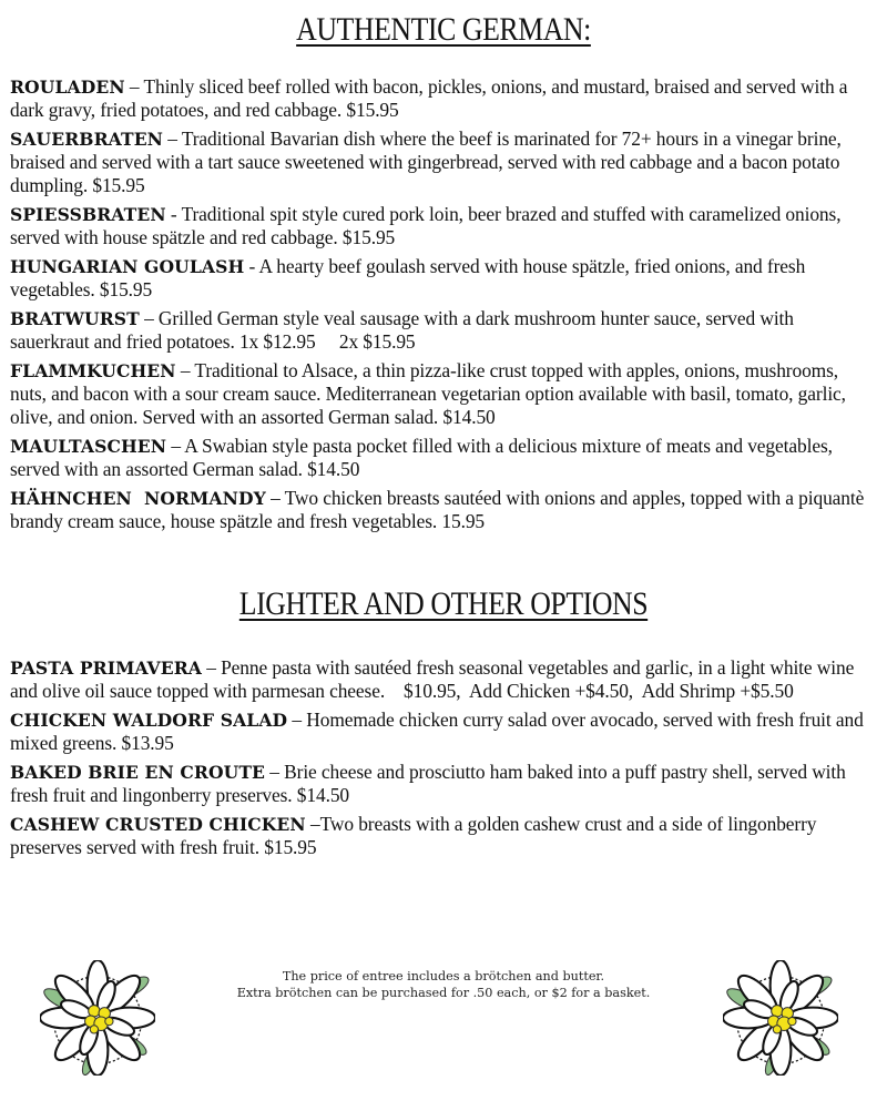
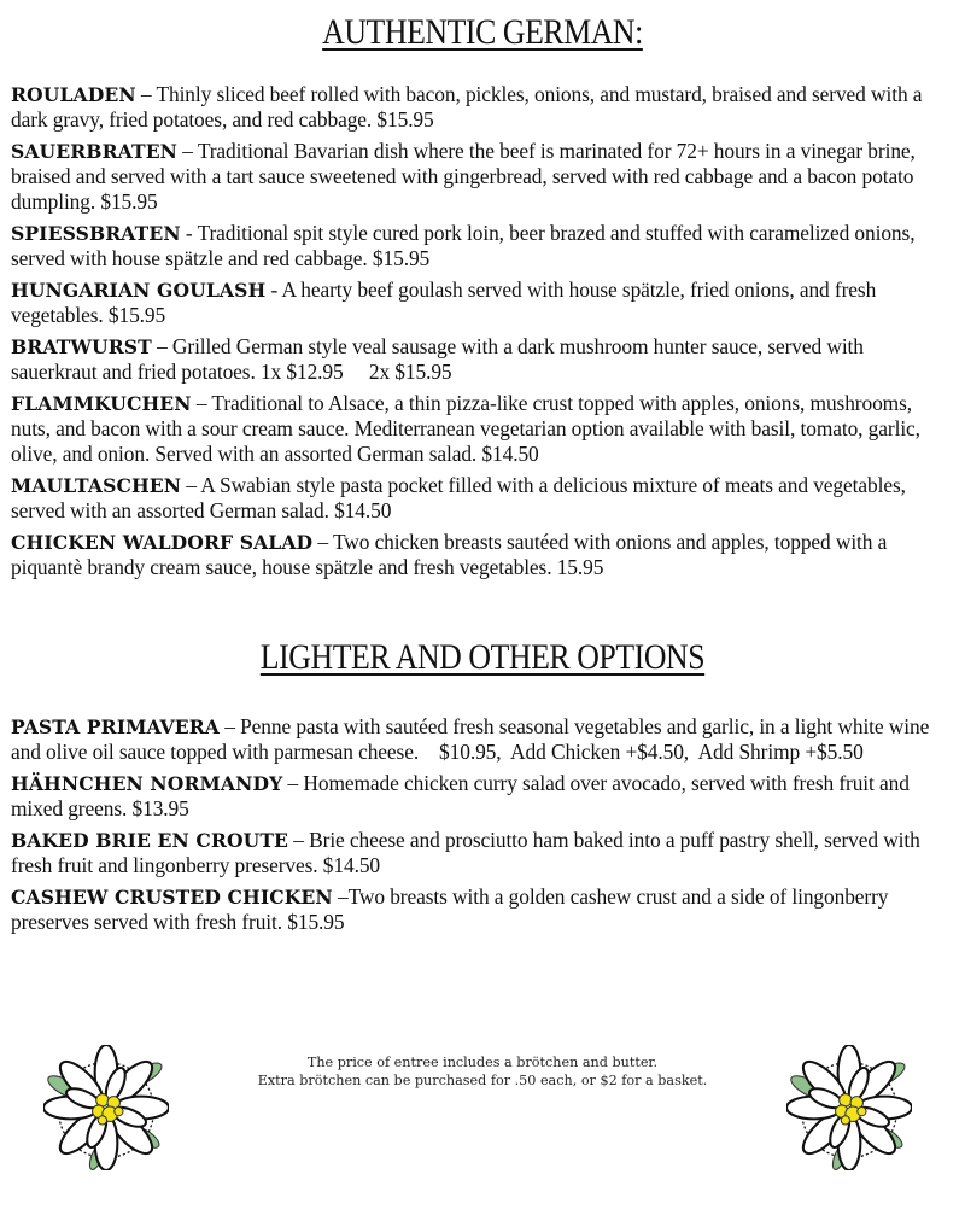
  AUTHENTIC GERMAN:
  ROULADEN – Thinly sliced beef rolled with bacon, pickles, onions, and mustard, braised and served with a dark gravy, fried potatoes, and red cabbage. $15.95
  SAUERBRATEN – Traditional Bavarian dish where the beef is marinated for 72+ hours in a vinegar brine, braised and served with a tart sauce sweetened with gingerbread, served with red cabbage and a bacon potato dumpling. $15.95
  SPIESSBRATEN - Traditional spit style cured pork loin, beer brazed and stuffed with caramelized onions, served with house spätzle and red cabbage. $15.95
  HUNGARIAN GOULASH - A hearty beef goulash served with house spätzle, fried onions, and fresh vegetables. $15.95
  BRATWURST – Grilled German style veal sausage with a dark mushroom hunter sauce, served with sauerkraut and fried potatoes. 1x $12.95 2x $15.95
  FLAMMKUCHEN – Traditional to Alsace, a thin pizza-like crust topped with apples, onions, mushrooms, nuts, and bacon with a sour cream sauce. Mediterranean vegetarian option available with basil, tomato, garlic, olive, and onion. Served with an assorted German salad. $14.50
  MAULTASCHEN – A Swabian style pasta pocket filled with a delicious mixture of meats and vegetables, served with an assorted German salad. $14.50
- HÄHNCHEN NORMANDY – Two chicken breasts sautéed with onions and apples, topped with a piquantè brandy cream sauce, house spätzle and fresh vegetables. 15.95
+ CHICKEN WALDORF SALAD – Two chicken breasts sautéed with onions and apples, topped with a piquantè brandy cream sauce, house spätzle and fresh vegetables. 15.95
  LIGHTER AND OTHER OPTIONS
  PASTA PRIMAVERA – Penne pasta with sautéed fresh seasonal vegetables and garlic, in a light white wine and olive oil sauce topped with parmesan cheese. $10.95, Add Chicken +$4.50, Add Shrimp +$5.50
- CHICKEN WALDORF SALAD – Homemade chicken curry salad over avocado, served with fresh fruit and mixed greens. $13.95
+ HÄHNCHEN NORMANDY – Homemade chicken curry salad over avocado, served with fresh fruit and mixed greens. $13.95
  BAKED BRIE EN CROUTE – Brie cheese and prosciutto ham baked into a puff pastry shell, served with fresh fruit and lingonberry preserves. $14.50
  CASHEW CRUSTED CHICKEN –Two breasts with a golden cashew crust and a side of lingonberry preserves served with fresh fruit. $15.95
  The price of entree includes a brötchen and butter.
  Extra brötchen can be purchased for .50 each, or $2 for a basket.
